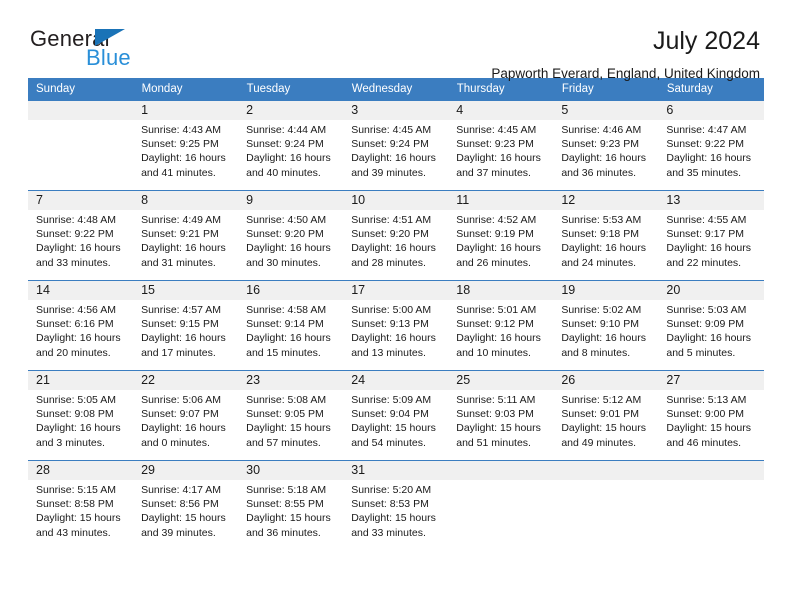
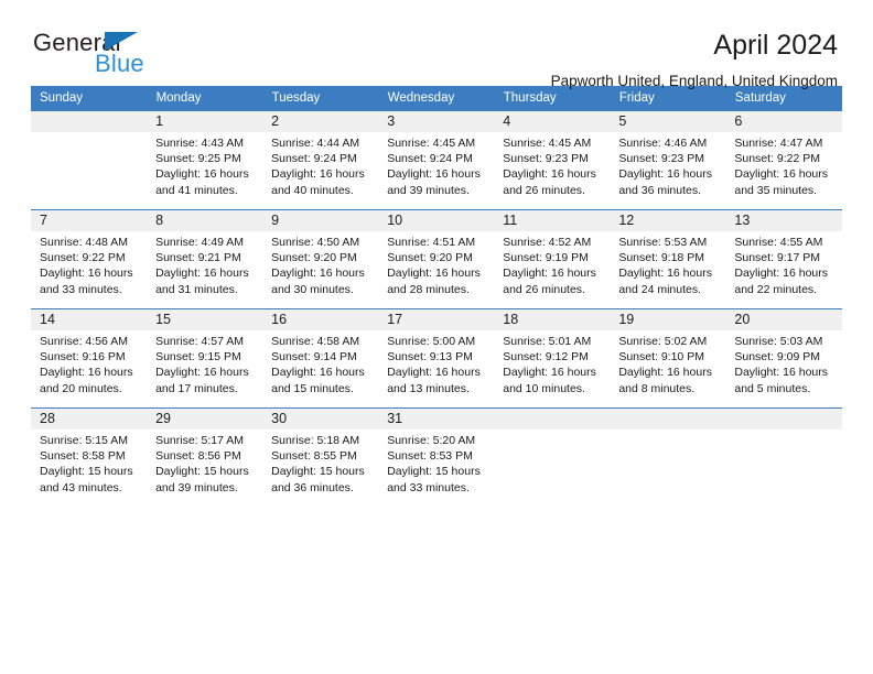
  General
  Blue
- July 2024
+ April 2024
- Papworth Everard, England, United Kingdom
+ Papworth United, England, United Kingdom
  Sunday	Monday	Tuesday	Wednesday	Thursday	Friday	Saturday
- 	1Sunrise: 4:43 AMSunset: 9:25 PMDaylight: 16 hoursand 41 minutes.	2Sunrise: 4:44 AMSunset: 9:24 PMDaylight: 16 hoursand 40 minutes.	3Sunrise: 4:45 AMSunset: 9:24 PMDaylight: 16 hoursand 39 minutes.	4Sunrise: 4:45 AMSunset: 9:23 PMDaylight: 16 hoursand 37 minutes.	5Sunrise: 4:46 AMSunset: 9:23 PMDaylight: 16 hoursand 36 minutes.	6Sunrise: 4:47 AMSunset: 9:22 PMDaylight: 16 hoursand 35 minutes.
+ 	1Sunrise: 4:43 AMSunset: 9:25 PMDaylight: 16 hoursand 41 minutes.	2Sunrise: 4:44 AMSunset: 9:24 PMDaylight: 16 hoursand 40 minutes.	3Sunrise: 4:45 AMSunset: 9:24 PMDaylight: 16 hoursand 39 minutes.	4Sunrise: 4:45 AMSunset: 9:23 PMDaylight: 16 hoursand 26 minutes.	5Sunrise: 4:46 AMSunset: 9:23 PMDaylight: 16 hoursand 36 minutes.	6Sunrise: 4:47 AMSunset: 9:22 PMDaylight: 16 hoursand 35 minutes.
  7Sunrise: 4:48 AMSunset: 9:22 PMDaylight: 16 hoursand 33 minutes.	8Sunrise: 4:49 AMSunset: 9:21 PMDaylight: 16 hoursand 31 minutes.	9Sunrise: 4:50 AMSunset: 9:20 PMDaylight: 16 hoursand 30 minutes.	10Sunrise: 4:51 AMSunset: 9:20 PMDaylight: 16 hoursand 28 minutes.	11Sunrise: 4:52 AMSunset: 9:19 PMDaylight: 16 hoursand 26 minutes.	12Sunrise: 5:53 AMSunset: 9:18 PMDaylight: 16 hoursand 24 minutes.	13Sunrise: 4:55 AMSunset: 9:17 PMDaylight: 16 hoursand 22 minutes.
- 14Sunrise: 4:56 AMSunset: 6:16 PMDaylight: 16 hoursand 20 minutes.	15Sunrise: 4:57 AMSunset: 9:15 PMDaylight: 16 hoursand 17 minutes.	16Sunrise: 4:58 AMSunset: 9:14 PMDaylight: 16 hoursand 15 minutes.	17Sunrise: 5:00 AMSunset: 9:13 PMDaylight: 16 hoursand 13 minutes.	18Sunrise: 5:01 AMSunset: 9:12 PMDaylight: 16 hoursand 10 minutes.	19Sunrise: 5:02 AMSunset: 9:10 PMDaylight: 16 hoursand 8 minutes.	20Sunrise: 5:03 AMSunset: 9:09 PMDaylight: 16 hoursand 5 minutes.
+ 14Sunrise: 4:56 AMSunset: 9:16 PMDaylight: 16 hoursand 20 minutes.	15Sunrise: 4:57 AMSunset: 9:15 PMDaylight: 16 hoursand 17 minutes.	16Sunrise: 4:58 AMSunset: 9:14 PMDaylight: 16 hoursand 15 minutes.	17Sunrise: 5:00 AMSunset: 9:13 PMDaylight: 16 hoursand 13 minutes.	18Sunrise: 5:01 AMSunset: 9:12 PMDaylight: 16 hoursand 10 minutes.	19Sunrise: 5:02 AMSunset: 9:10 PMDaylight: 16 hoursand 8 minutes.	20Sunrise: 5:03 AMSunset: 9:09 PMDaylight: 16 hoursand 5 minutes.
- 21Sunrise: 5:05 AMSunset: 9:08 PMDaylight: 16 hoursand 3 minutes.	22Sunrise: 5:06 AMSunset: 9:07 PMDaylight: 16 hoursand 0 minutes.	23Sunrise: 5:08 AMSunset: 9:05 PMDaylight: 15 hoursand 57 minutes.	24Sunrise: 5:09 AMSunset: 9:04 PMDaylight: 15 hoursand 54 minutes.	25Sunrise: 5:11 AMSunset: 9:03 PMDaylight: 15 hoursand 51 minutes.	26Sunrise: 5:12 AMSunset: 9:01 PMDaylight: 15 hoursand 49 minutes.	27Sunrise: 5:13 AMSunset: 9:00 PMDaylight: 15 hoursand 46 minutes.
- 28Sunrise: 5:15 AMSunset: 8:58 PMDaylight: 15 hoursand 43 minutes.	29Sunrise: 4:17 AMSunset: 8:56 PMDaylight: 15 hoursand 39 minutes.	30Sunrise: 5:18 AMSunset: 8:55 PMDaylight: 15 hoursand 36 minutes.	31Sunrise: 5:20 AMSunset: 8:53 PMDaylight: 15 hoursand 33 minutes.
+ 28Sunrise: 5:15 AMSunset: 8:58 PMDaylight: 15 hoursand 43 minutes.	29Sunrise: 5:17 AMSunset: 8:56 PMDaylight: 15 hoursand 39 minutes.	30Sunrise: 5:18 AMSunset: 8:55 PMDaylight: 15 hoursand 36 minutes.	31Sunrise: 5:20 AMSunset: 8:53 PMDaylight: 15 hoursand 33 minutes.
